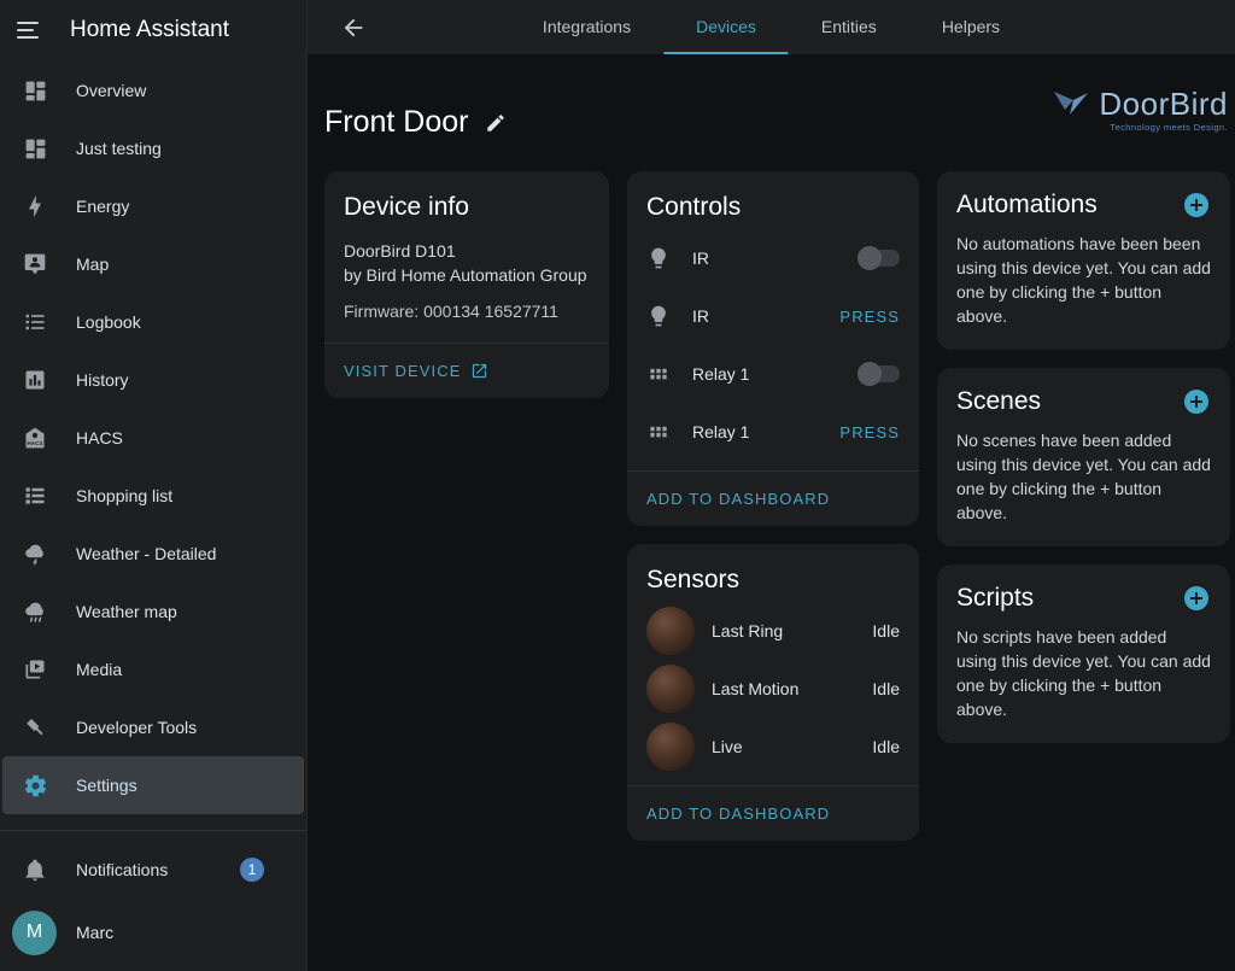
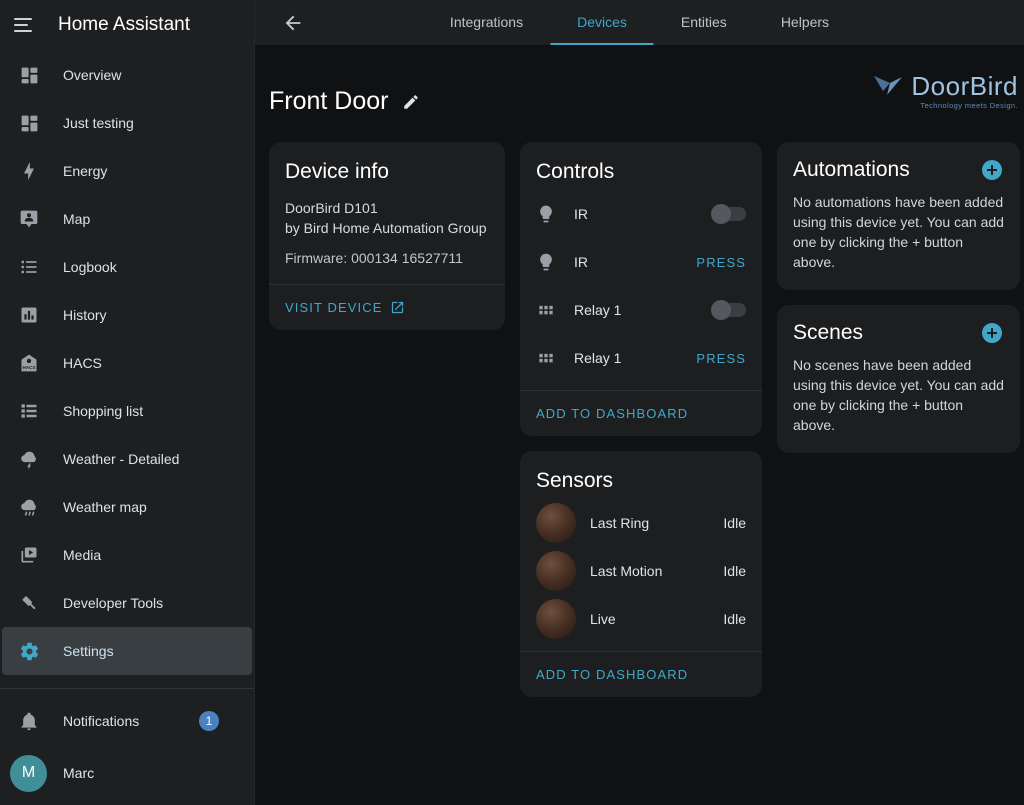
  Home Assistant
  Overview
  Just testing
  Energy
  Map
  Logbook
  History
  HACS
  Shopping list
  Weather - Detailed
  Weather map
  Media
  Developer Tools
  Settings
  Notifications
  1
  M
  Marc
  Integrations
  Devices
  Entities
  Helpers
  Front Door
  DoorBird
  Technology meets Design.
  Device info
  DoorBird D101
  by Bird Home Automation Group
  Firmware: 000134 16527711
  VISIT DEVICE
  Controls
  IR
  IR
  PRESS
  Relay 1
  Relay 1
  PRESS
  ADD TO DASHBOARD
  Sensors
  Last Ring
  Idle
  Last Motion
  Idle
  Live
  Idle
  ADD TO DASHBOARD
  Automations
- No automations have been been using this device yet. You can add one by clicking the + button above.
+ No automations have been added using this device yet. You can add one by clicking the + button above.
  Scenes
  No scenes have been added using this device yet. You can add one by clicking the + button above.
- Scripts
- No scripts have been added using this device yet. You can add one by clicking the + button above.
